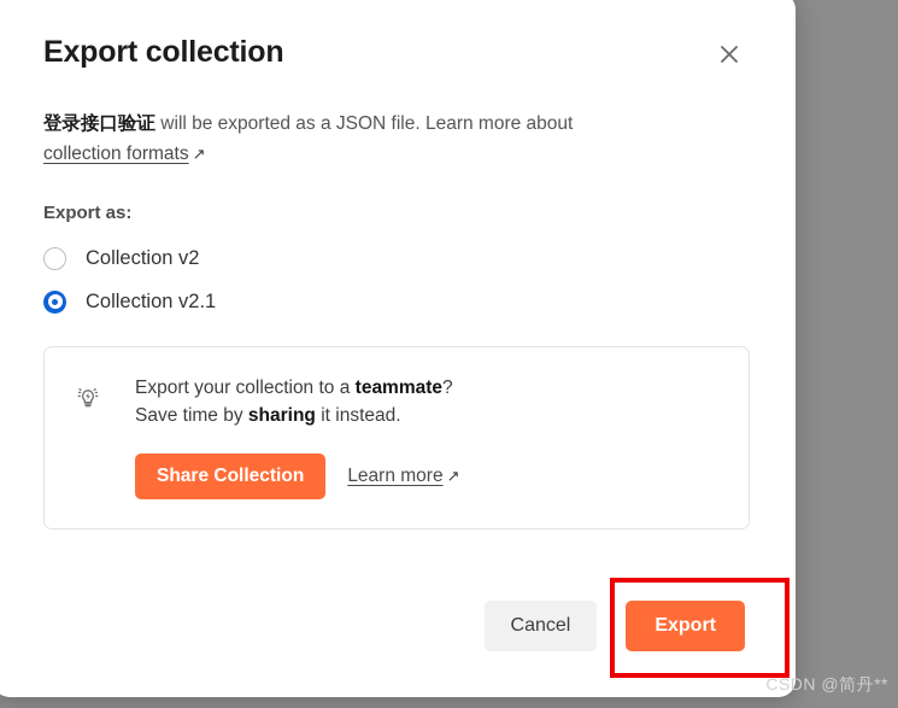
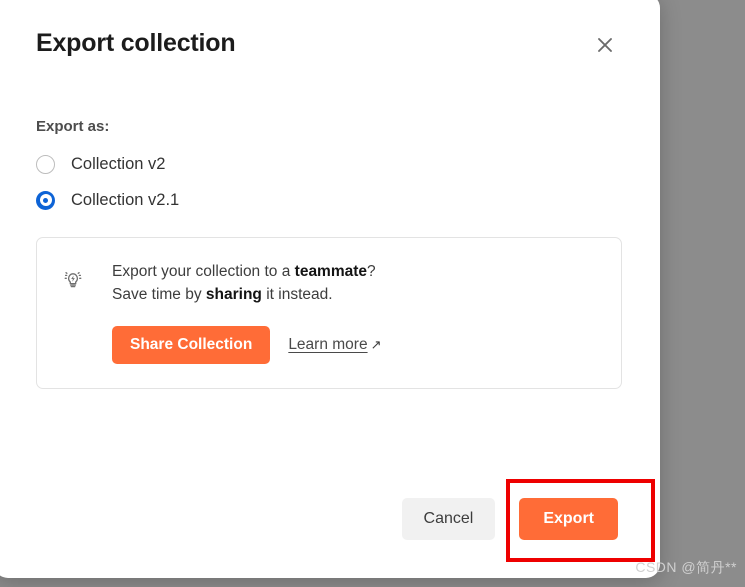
  Export collection
- 登录接口验证 will be exported as a JSON file. Learn more about
- collection formats ↗
  Export as:
  Collection v2
  Collection v2.1
  Export your collection to a teammate?
  Save time by sharing it instead.
  Share Collection
  Learn more
  ↗
  Cancel
  Export
  CSDN @简丹**
